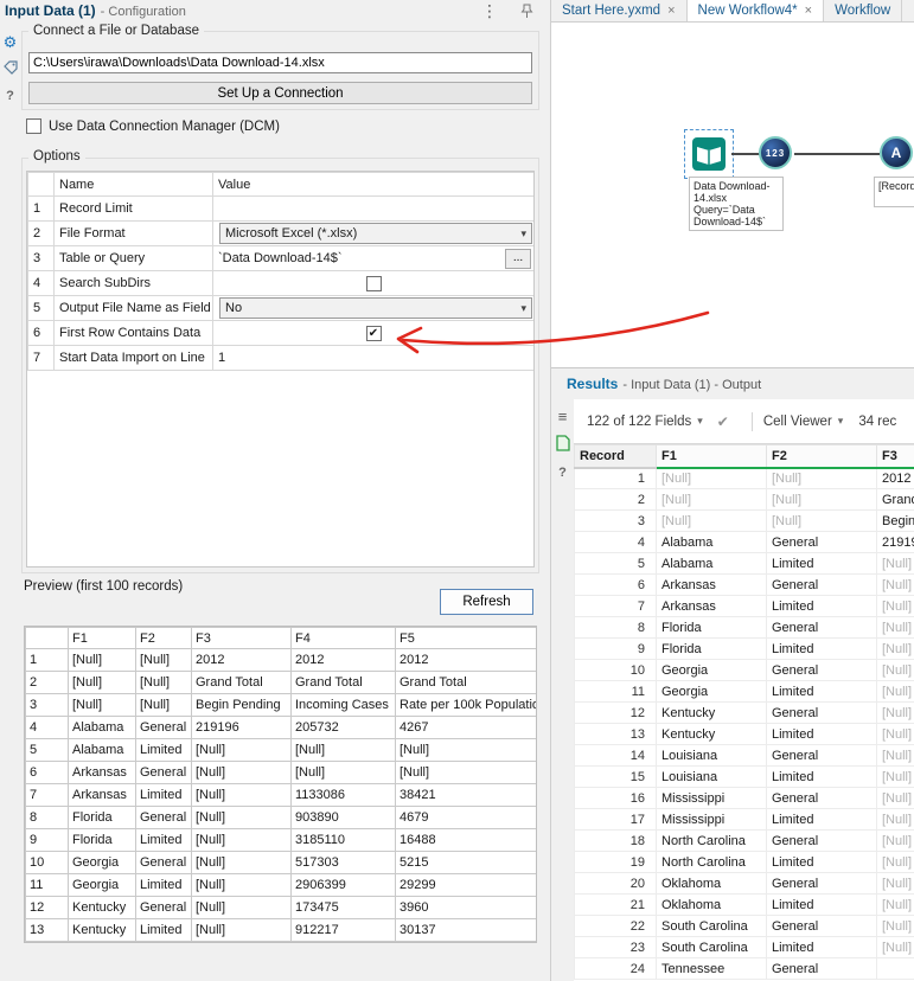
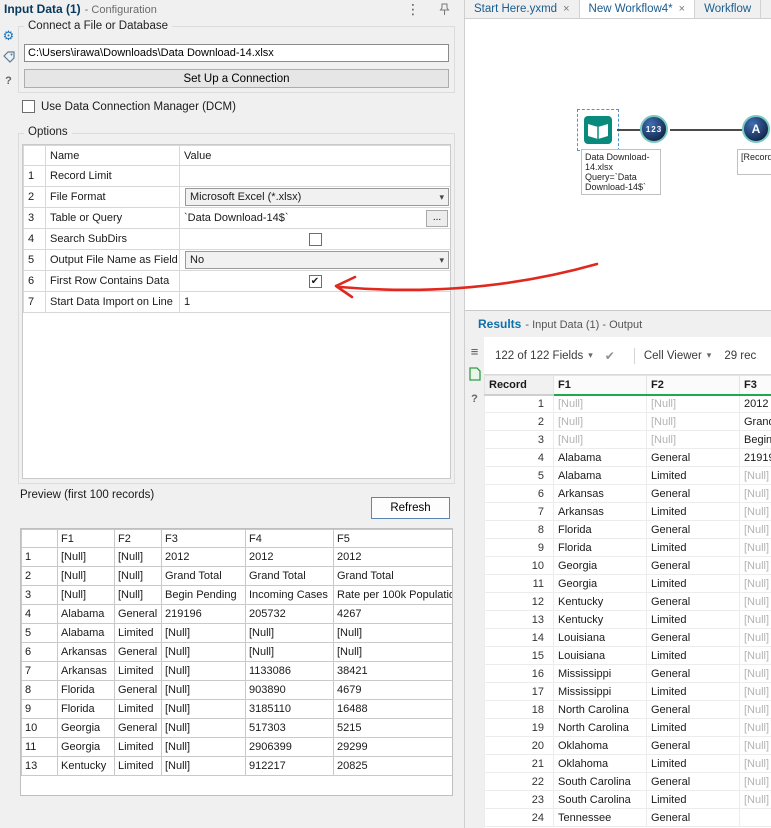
  Input Data (1) - Configuration
  ⋮
  ⚙
  ?
  Connect a File or Database
  C:\Users\irawa\Downloads\Data Download-14.xlsx
  Set Up a Connection
  Use Data Connection Manager (DCM)
  Options
  	Name	Value
  1	Record Limit
  2	File Format	Microsoft Excel (*.xlsx) ▾
  3	Table or Query	`Data Download-14$` ...
  4	Search SubDirs
  5	Output File Name as Field	No ▾
  6	First Row Contains Data	✔
  7	Start Data Import on Line	1
  Preview (first 100 records)
  Refresh
  	F1	F2	F3	F4	F5
  1	[Null]	[Null]	2012	2012	2012
  2	[Null]	[Null]	Grand Total	Grand Total	Grand Total
  3	[Null]	[Null]	Begin Pending	Incoming Cases	Rate per 100k Populatio
  4	Alabama	General	219196	205732	4267
  5	Alabama	Limited	[Null]	[Null]	[Null]
  6	Arkansas	General	[Null]	[Null]	[Null]
  7	Arkansas	Limited	[Null]	1133086	38421
  8	Florida	General	[Null]	903890	4679
  9	Florida	Limited	[Null]	3185110	16488
  10	Georgia	General	[Null]	517303	5215
  11	Georgia	Limited	[Null]	2906399	29299
- 12	Kentucky	General	[Null]	173475	3960
- 13	Kentucky	Limited	[Null]	912217	30137
+ 13	Kentucky	Limited	[Null]	912217	20825
  Start Here.yxmd
  ×
  New Workflow4*
  ×
  Workflow
  123
  A
  Data Download-14.xlsx
  Query=`Data Download-14$`
  [Record
  Results - Input Data (1) - Output
  ≡
  ?
  122 of 122 Fields
  ▾
  ✔
  Cell Viewer
  ▾
- 34 rec
+ 29 rec
  Record	F1	F2	F3
  1	[Null]	[Null]	2012
  2	[Null]	[Null]	Gran
  3	[Null]	[Null]	Begin
  4	Alabama	General	2191
  5	Alabama	Limited	[Null]
  6	Arkansas	General	[Null]
  7	Arkansas	Limited	[Null]
  8	Florida	General	[Null]
  9	Florida	Limited	[Null]
  10	Georgia	General	[Null]
  11	Georgia	Limited	[Null]
  12	Kentucky	General	[Null]
  13	Kentucky	Limited	[Null]
  14	Louisiana	General	[Null]
  15	Louisiana	Limited	[Null]
  16	Mississippi	General	[Null]
  17	Mississippi	Limited	[Null]
  18	North Carolina	General	[Null]
  19	North Carolina	Limited	[Null]
  20	Oklahoma	General	[Null]
  21	Oklahoma	Limited	[Null]
  22	South Carolina	General	[Null]
  23	South Carolina	Limited	[Null]
  24	Tennessee	General
